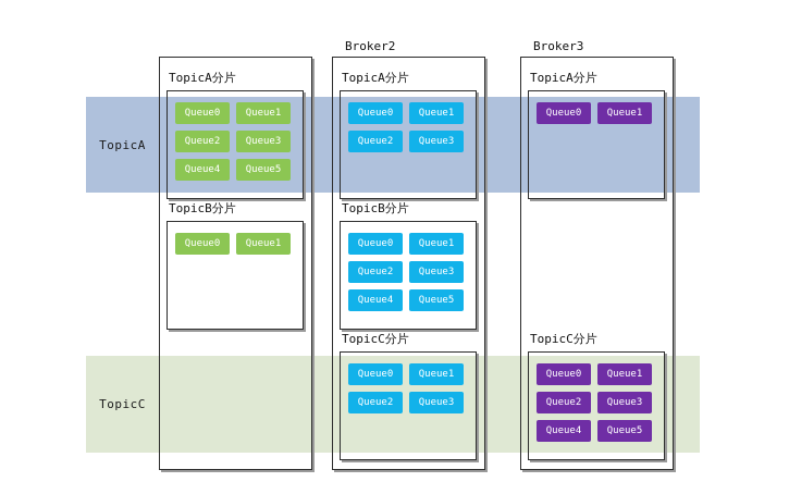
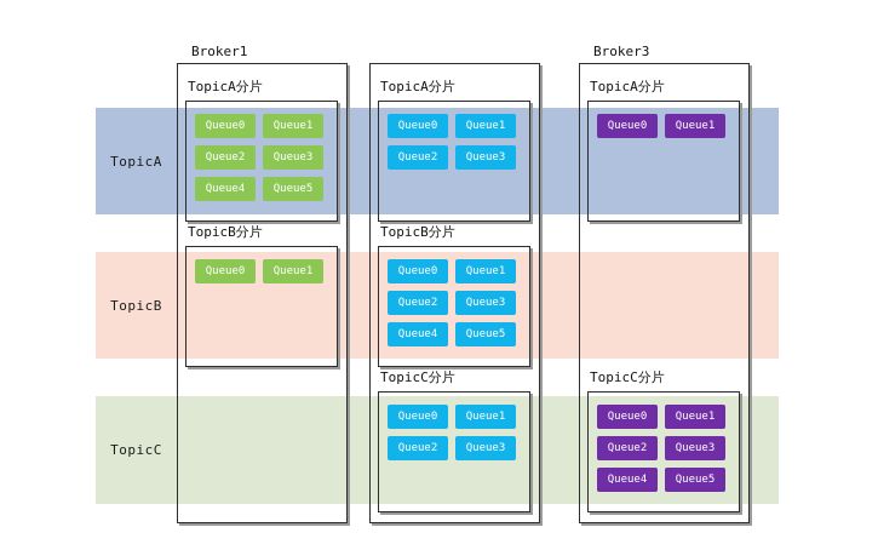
  TopicA
+ TopicB
  TopicC
+ Broker1
  TopicA分片
  Queue0
  Queue1
  Queue2
  Queue3
  Queue4
  Queue5
  TopicB分片
  Queue0
  Queue1
- Broker2
  TopicA分片
  Queue0
  Queue1
  Queue2
  Queue3
  TopicB分片
  Queue0
  Queue1
  Queue2
  Queue3
  Queue4
  Queue5
  TopicC分片
  Queue0
  Queue1
  Queue2
  Queue3
  Broker3
  TopicA分片
  Queue0
  Queue1
  TopicC分片
  Queue0
  Queue1
  Queue2
  Queue3
  Queue4
  Queue5
